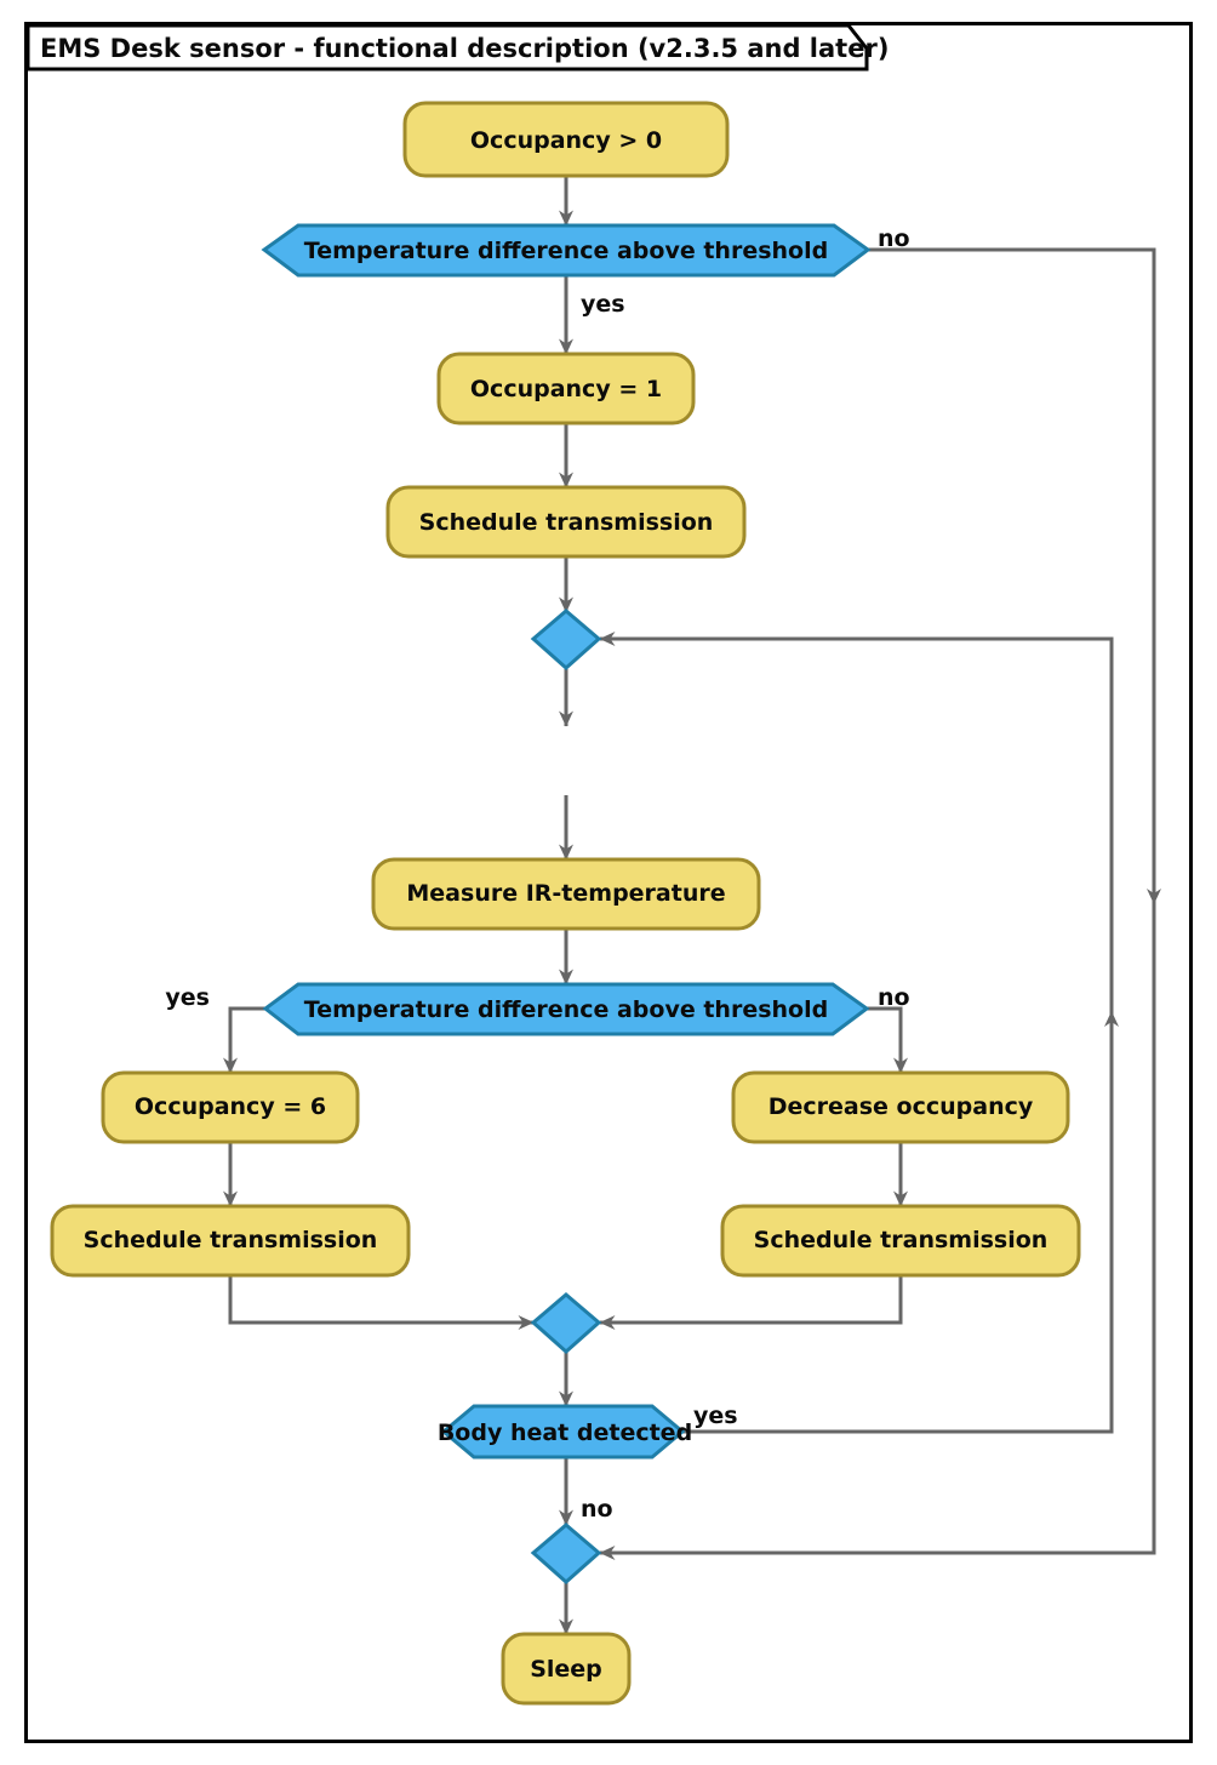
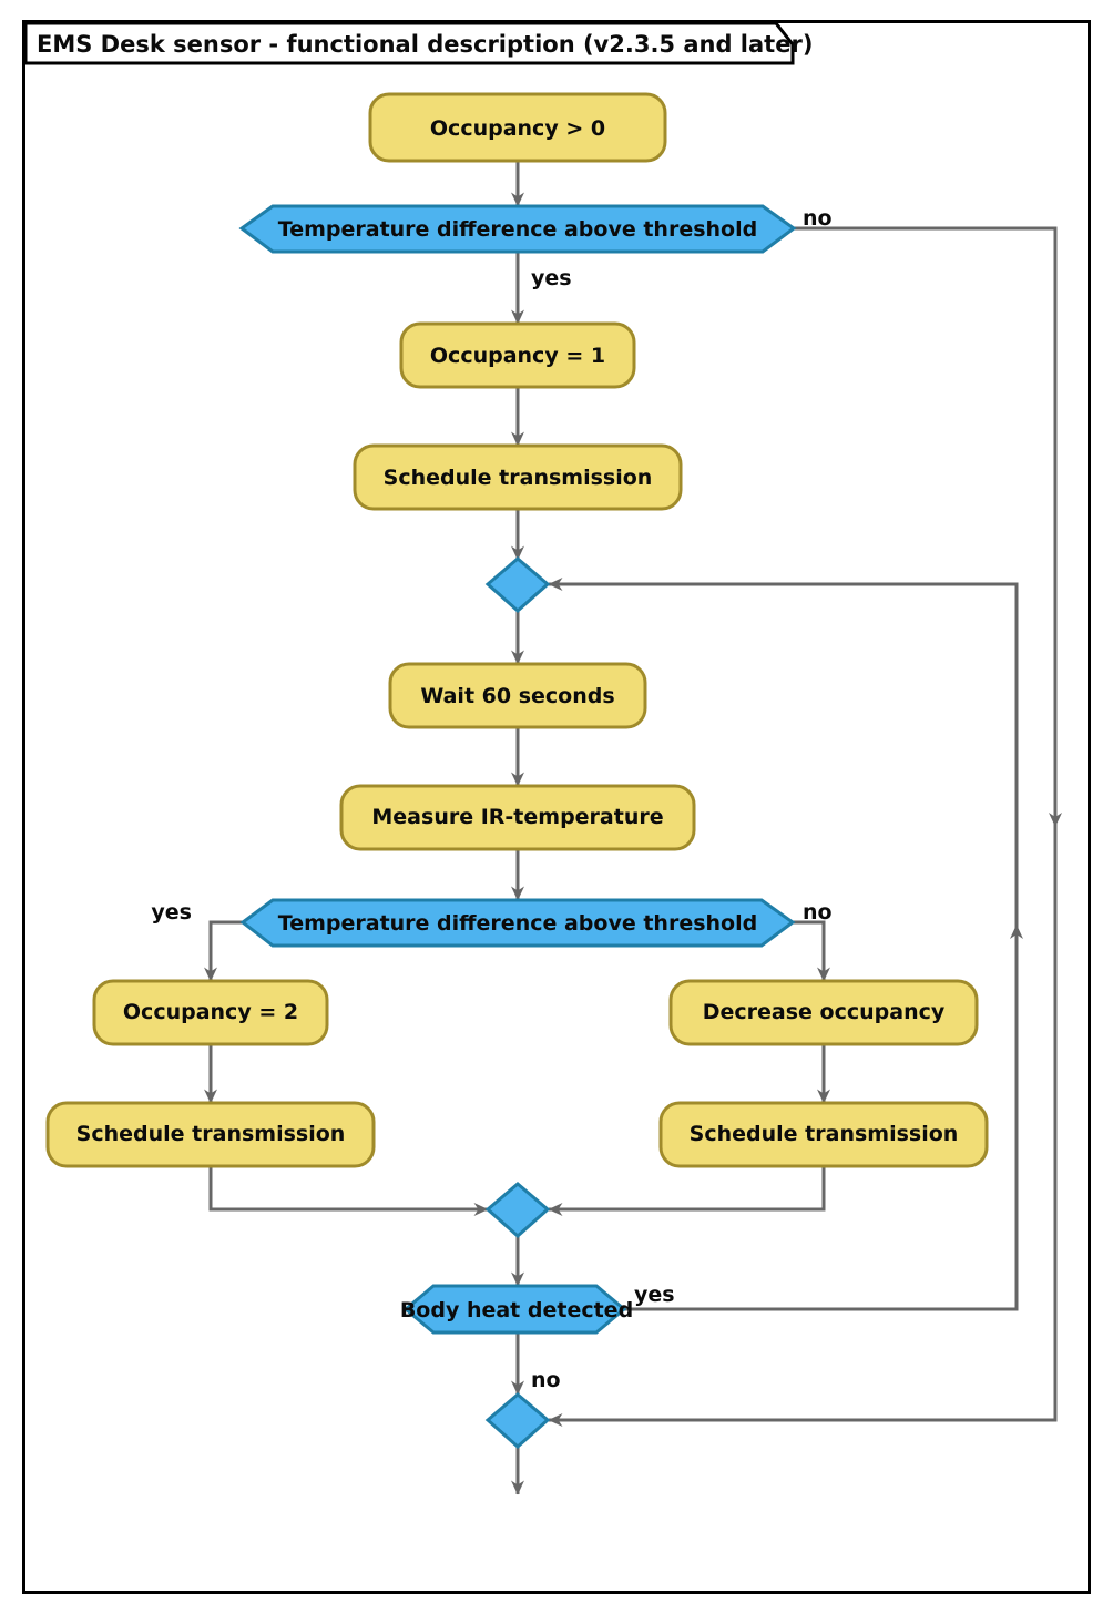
  EMS Desk sensor - functional description (v2.3.5 and later)
  Occupancy > 0
  Temperature difference above threshold
  no
  yes
  Occupancy = 1
  Schedule transmission
+ Wait 60 seconds
  Measure IR-temperature
  Temperature difference above threshold
  yes
  no
- Occupancy = 6
+ Occupancy = 2
  Schedule transmission
  Decrease occupancy
  Schedule transmission
  Body heat detected
  yes
  no
- Sleep
